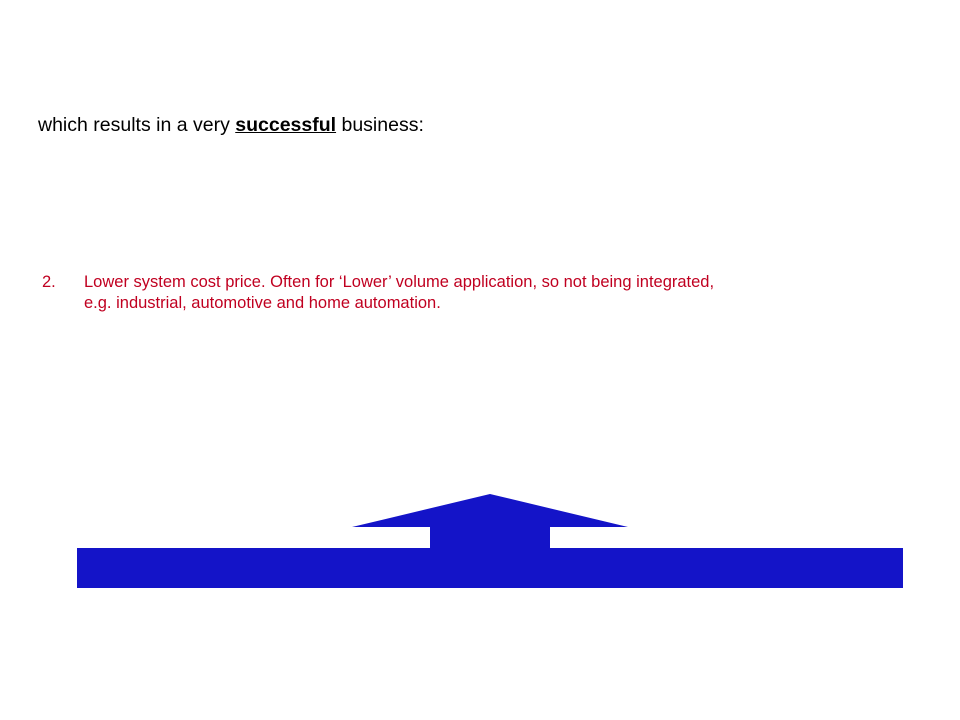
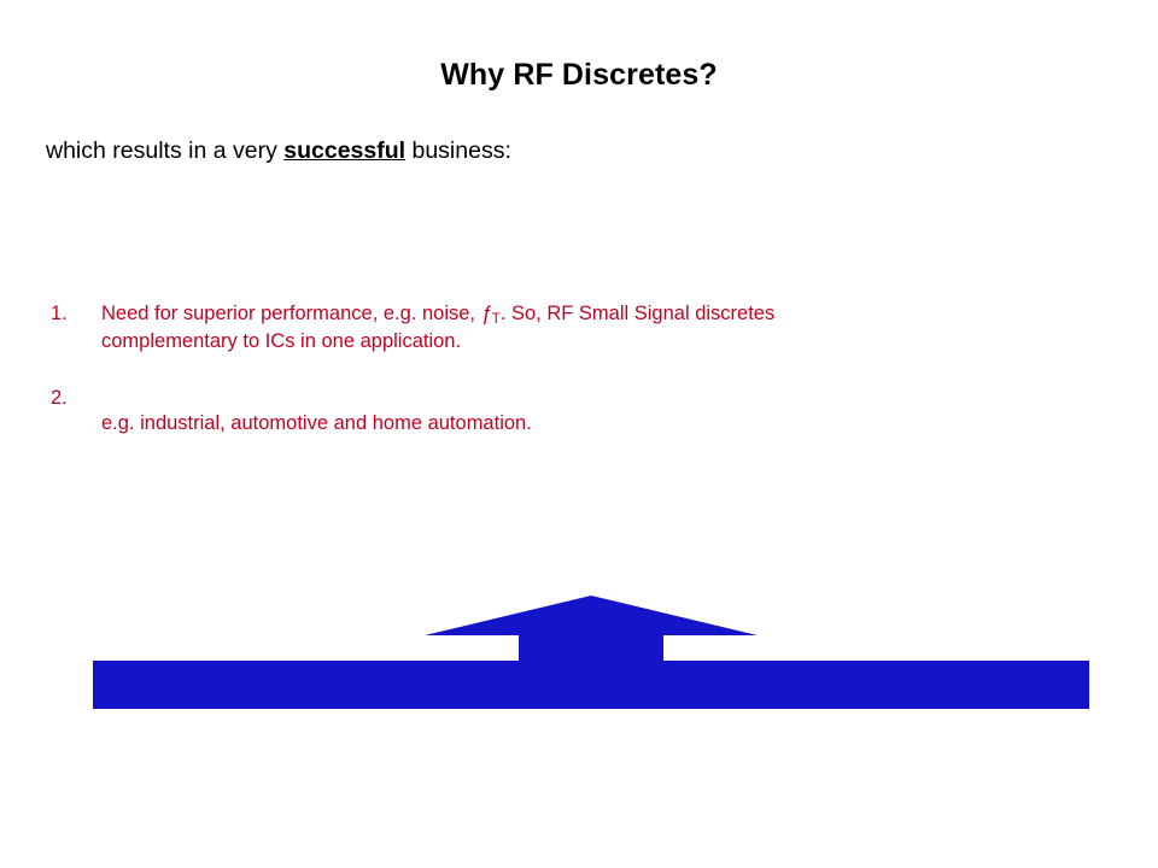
+ Why RF Discretes?
  which results in a very successful business:
+ 1.
+ Need for superior performance, e.g. noise, ƒT. So, RF Small Signal discretes
+ complementary to ICs in one application.
  2.
- Lower system cost price. Often for ‘Lower’ volume application, so not being integrated,
  e.g. industrial, automotive and home automation.
